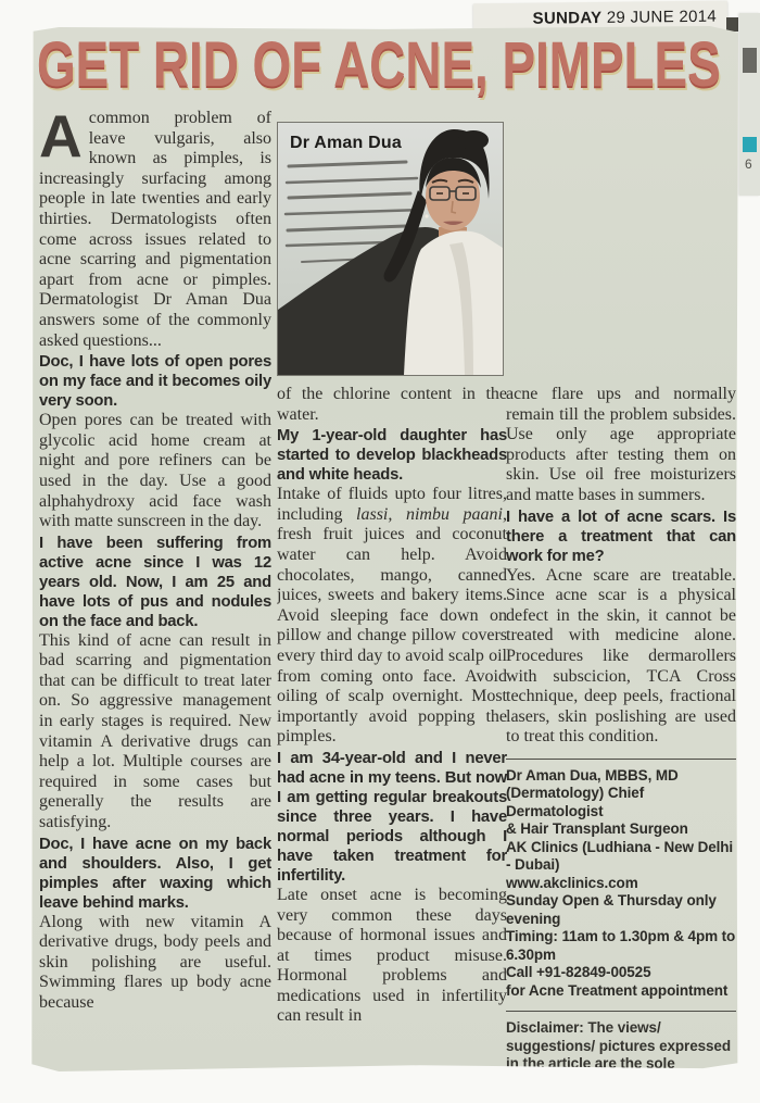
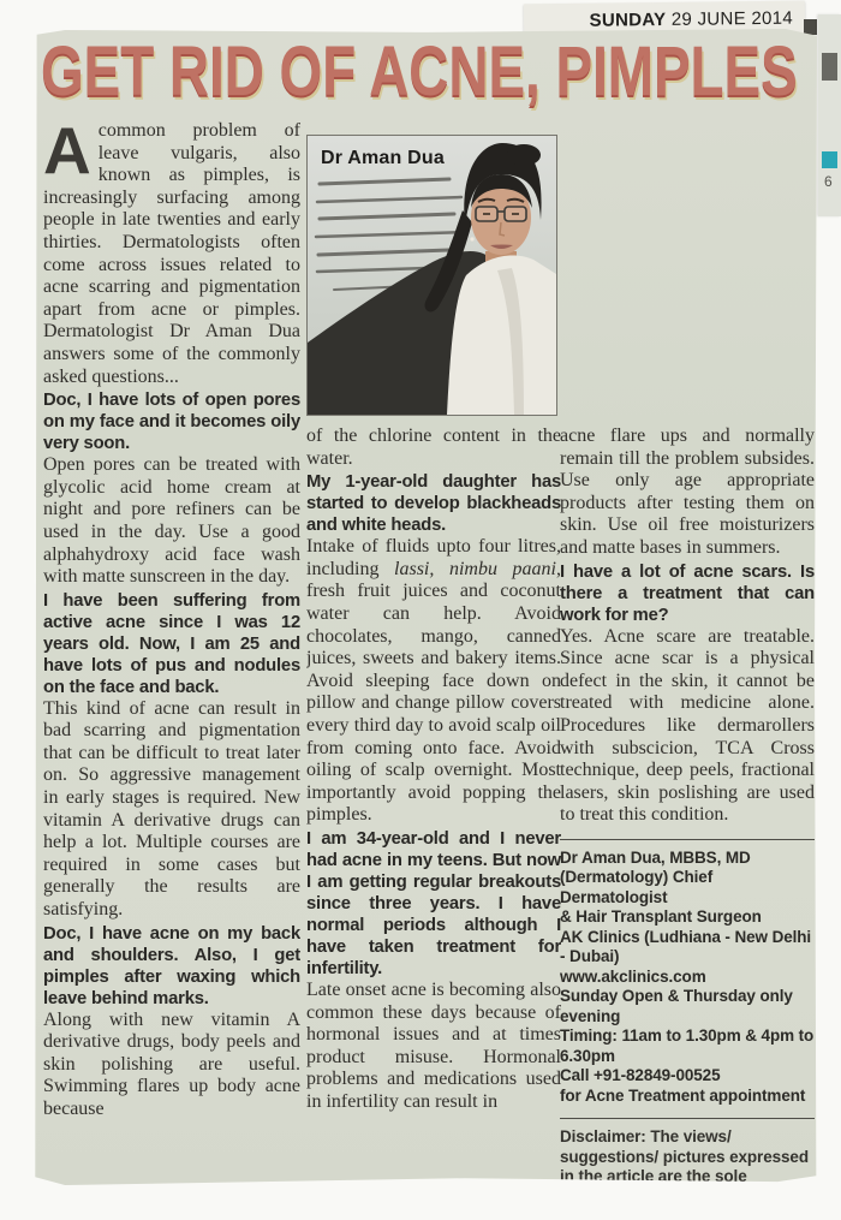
  SUNDAY 29 JUNE 2014
  6
  GET RID OF ACNE, PIMPLES
  A
  common problem of leave vulgaris, also known as pimples, is increasingly surfacing among people in late twenties and early thirties. Dermatologists often come across issues related to acne scarring and pigmentation apart from acne or pimples. Dermatologist Dr Aman Dua answers some of the commonly asked questions...
  Doc, I have lots of open pores on my face and it becomes oily very soon.
  Open pores can be treated with glycolic acid home cream at night and pore refiners can be used in the day. Use a good alphahydroxy acid face wash with matte sunscreen in the day.
  I have been suffering from active acne since I was 12 years old. Now, I am 25 and have lots of pus and nodules on the face and back.
  This kind of acne can result in bad scarring and pigmentation that can be difficult to treat later on. So aggressive management in early stages is required. New vitamin A derivative drugs can help a lot. Multiple courses are required in some cases but generally the results are satisfying.
  Doc, I have acne on my back and shoulders. Also, I get pimples after waxing which leave behind marks.
  Along with new vitamin A derivative drugs, body peels and skin polishing are useful. Swimming flares up body acne because
  Dr Aman Dua
  of the chlorine content in the water.
  My 1-year-old daughter has started to develop blackheads and white heads.
  Intake of fluids upto four litres, including lassi, nimbu paani, fresh fruit juices and coconut water can help. Avoid chocolates, mango, canned juices, sweets and bakery items. Avoid sleeping face down on pillow and change pillow covers every third day to avoid scalp oil from coming onto face. Avoid oiling of scalp overnight. Most importantly avoid popping the pimples.
  I am 34-year-old and I never had acne in my teens. But now I am getting regular breakouts since three years. I have normal periods although I have taken treatment for infertility.
- Late onset acne is becoming very common these days because of hormonal issues and at times product misuse. Hormonal problems and medications used in infertility can result in
+ Late onset acne is becoming also common these days because of hormonal issues and at times product misuse. Hormonal problems and medications used in infertility can result in
  acne flare ups and normally remain till the problem subsides. Use only age appropriate products after testing them on skin. Use oil free moisturizers and matte bases in summers.
  I have a lot of acne scars. Is there a treatment that can work for me?
  Yes. Acne scare are treatable. Since acne scar is a physical defect in the skin, it cannot be treated with medicine alone. Procedures like dermarollers with subscicion, TCA Cross technique, deep peels, fractional lasers, skin poslishing are used to treat this condition.
  Dr Aman Dua, MBBS, MD
  (Dermatology) Chief Dermatologist
  & Hair Transplant Surgeon
  AK Clinics (Ludhiana - New Delhi - Dubai)
  www.akclinics.com
  Sunday Open & Thursday only evening
  Timing: 11am to 1.30pm & 4pm to 6.30pm
  Call +91-82849-00525
  for Acne Treatment appointment
  Disclaimer: The views/ suggestions/ pictures expressed in the article are the sole
